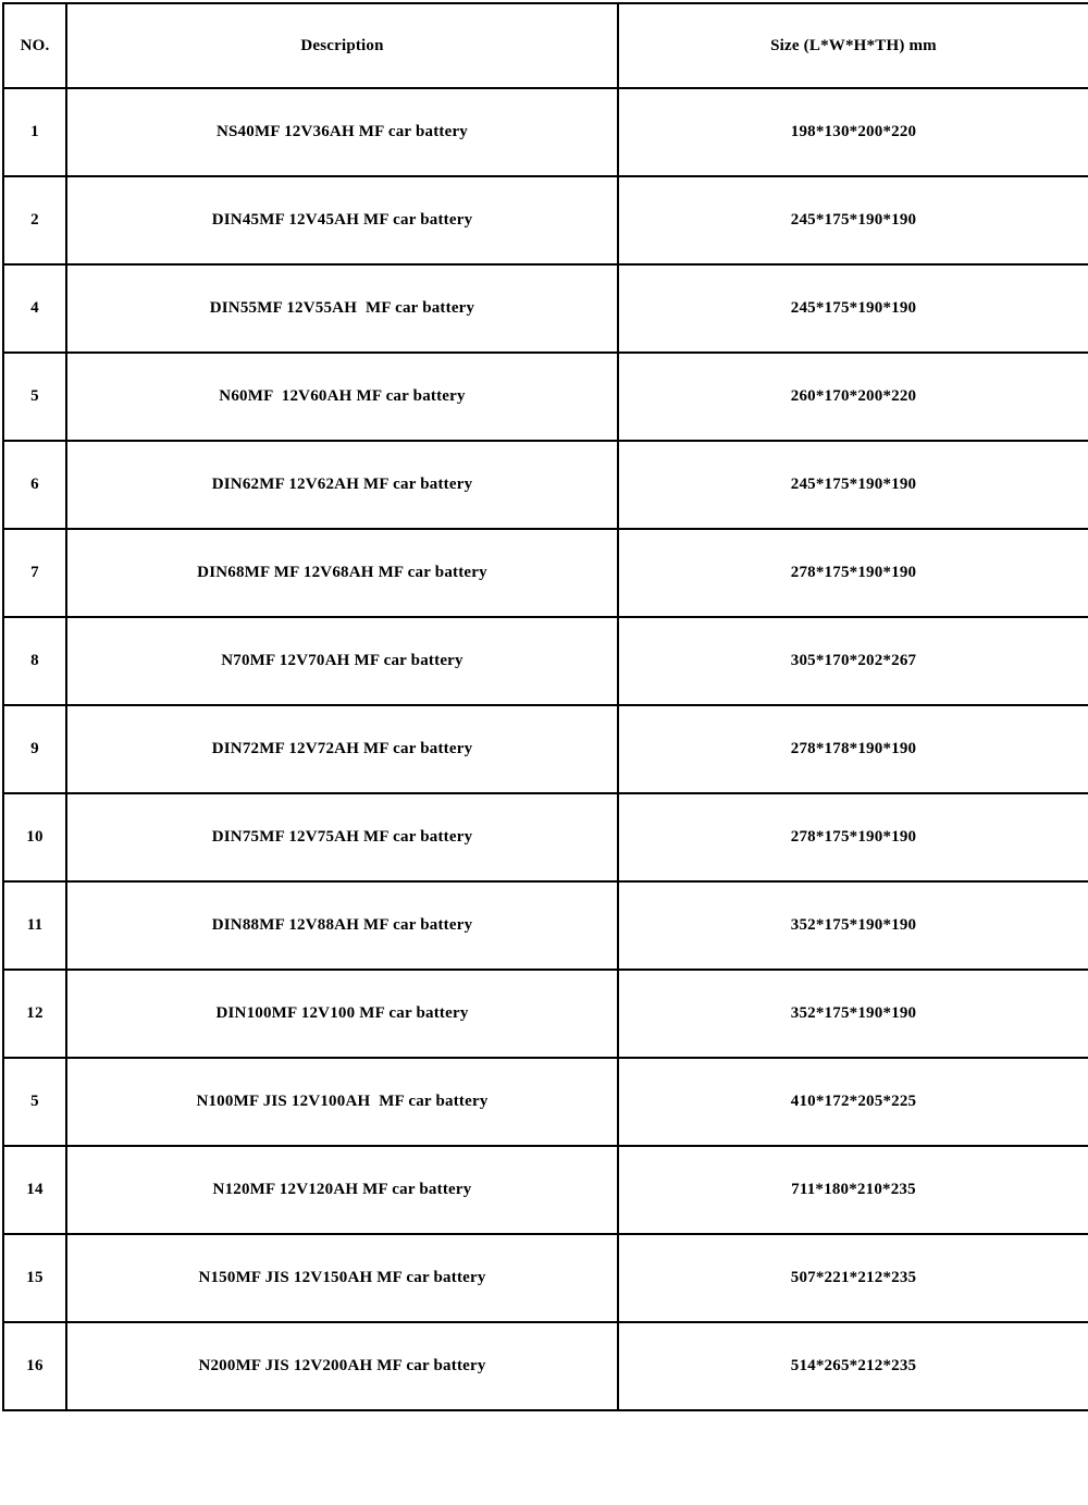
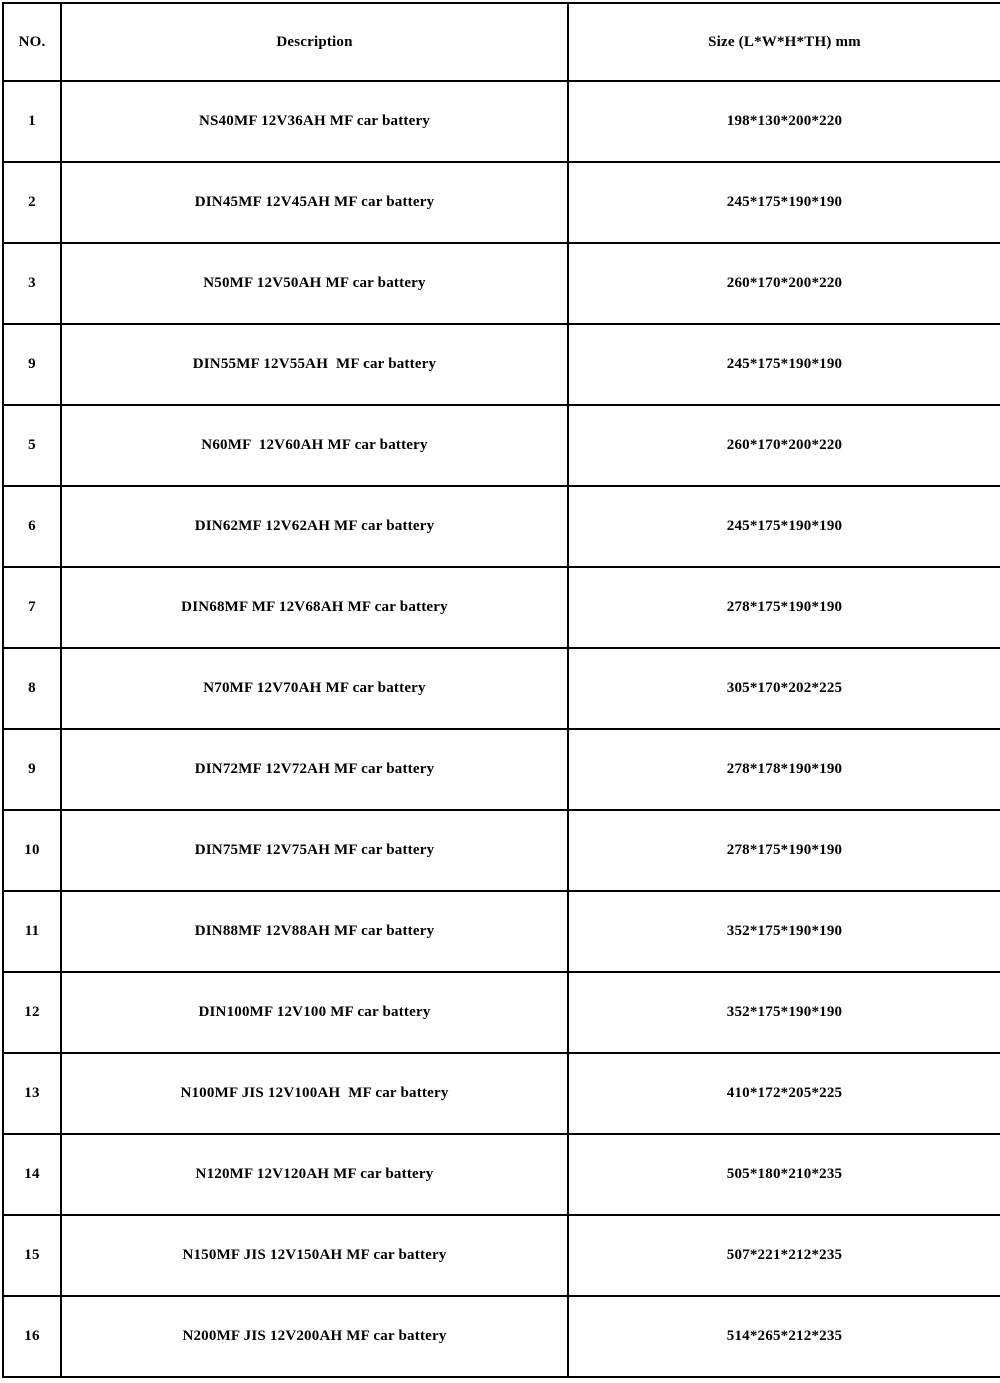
  NO.	Description	Size (L*W*H*TH) mm
  1	NS40MF 12V36AH MF car battery	198*130*200*220
  2	DIN45MF 12V45AH MF car battery	245*175*190*190
+ 3	N50MF 12V50AH MF car battery	260*170*200*220
- 4	DIN55MF 12V55AH MF car battery	245*175*190*190
+ 9	DIN55MF 12V55AH MF car battery	245*175*190*190
  5	N60MF 12V60AH MF car battery	260*170*200*220
  6	DIN62MF 12V62AH MF car battery	245*175*190*190
  7	DIN68MF MF 12V68AH MF car battery	278*175*190*190
- 8	N70MF 12V70AH MF car battery	305*170*202*267
+ 8	N70MF 12V70AH MF car battery	305*170*202*225
  9	DIN72MF 12V72AH MF car battery	278*178*190*190
  10	DIN75MF 12V75AH MF car battery	278*175*190*190
  11	DIN88MF 12V88AH MF car battery	352*175*190*190
  12	DIN100MF 12V100 MF car battery	352*175*190*190
- 5	N100MF JIS 12V100AH MF car battery	410*172*205*225
+ 13	N100MF JIS 12V100AH MF car battery	410*172*205*225
- 14	N120MF 12V120AH MF car battery	711*180*210*235
+ 14	N120MF 12V120AH MF car battery	505*180*210*235
  15	N150MF JIS 12V150AH MF car battery	507*221*212*235
  16	N200MF JIS 12V200AH MF car battery	514*265*212*235
